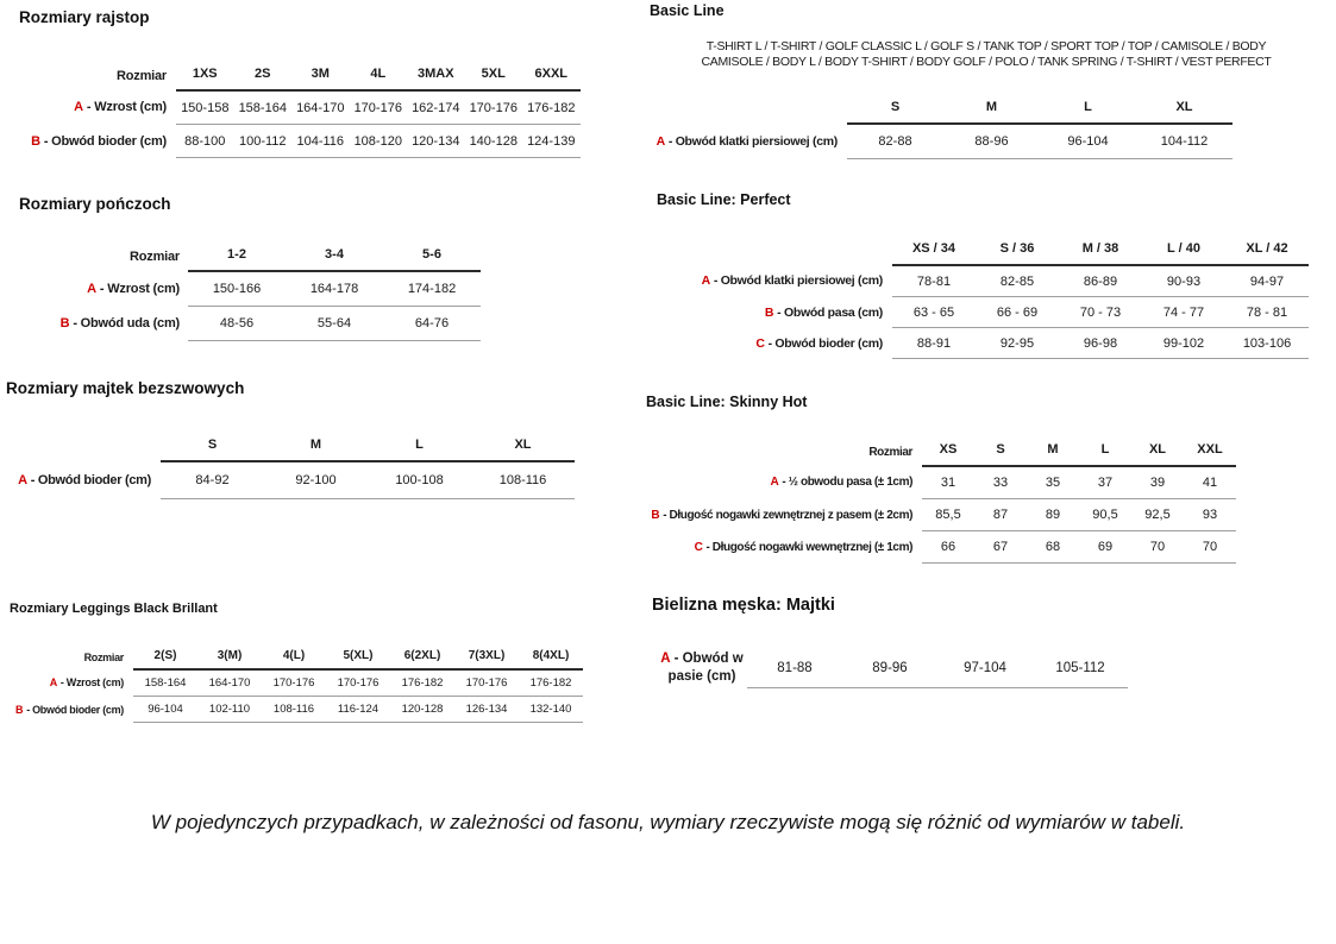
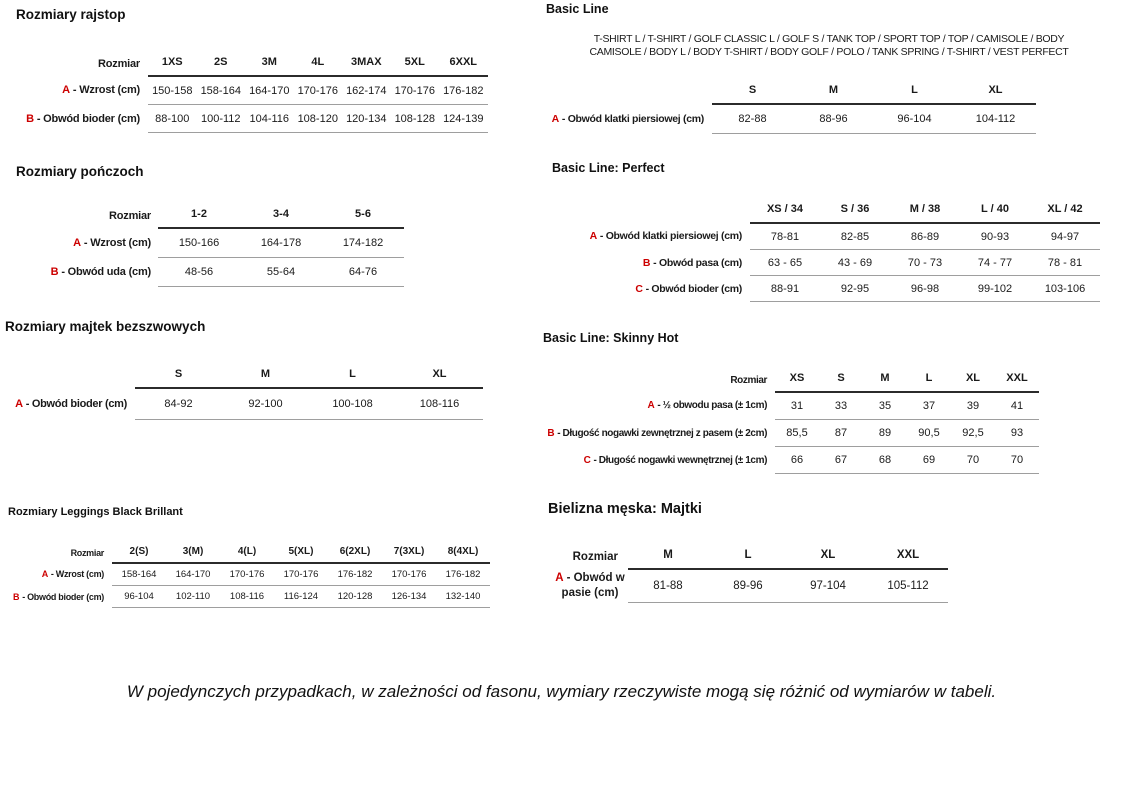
  Rozmiary rajstop
  Rozmiar	1XS	2S	3M	4L	3MAX	5XL	6XXL
  A - Wzrost (cm)	150-158	158-164	164-170	170-176	162-174	170-176	176-182
- B - Obwód bioder (cm)	88-100	100-112	104-116	108-120	120-134	140-128	124-139
+ B - Obwód bioder (cm)	88-100	100-112	104-116	108-120	120-134	108-128	124-139
  Rozmiary pończoch
  Rozmiar	1-2	3-4	5-6
  A - Wzrost (cm)	150-166	164-178	174-182
  B - Obwód uda (cm)	48-56	55-64	64-76
  Rozmiary majtek bezszwowych
  	S	M	L	XL
  A - Obwód bioder (cm)	84-92	92-100	100-108	108-116
  Rozmiary Leggings Black Brillant
  Rozmiar	2(S)	3(M)	4(L)	5(XL)	6(2XL)	7(3XL)	8(4XL)
  A - Wzrost (cm)	158-164	164-170	170-176	170-176	176-182	170-176	176-182
  B - Obwód bioder (cm)	96-104	102-110	108-116	116-124	120-128	126-134	132-140
  Basic Line
  T-SHIRT L / T-SHIRT / GOLF CLASSIC L / GOLF S / TANK TOP / SPORT TOP / TOP / CAMISOLE / BODY
  CAMISOLE / BODY L / BODY T-SHIRT / BODY GOLF / POLO / TANK SPRING / T-SHIRT / VEST PERFECT
  	S	M	L	XL
  A - Obwód klatki piersiowej (cm)	82-88	88-96	96-104	104-112
  Basic Line: Perfect
  	XS / 34	S / 36	M / 38	L / 40	XL / 42
  A - Obwód klatki piersiowej (cm)	78-81	82-85	86-89	90-93	94-97
- B - Obwód pasa (cm)	63 - 65	66 - 69	70 - 73	74 - 77	78 - 81
+ B - Obwód pasa (cm)	63 - 65	43 - 69	70 - 73	74 - 77	78 - 81
  C - Obwód bioder (cm)	88-91	92-95	96-98	99-102	103-106
  Basic Line: Skinny Hot
  Rozmiar	XS	S	M	L	XL	XXL
  A - ½ obwodu pasa (± 1cm)	31	33	35	37	39	41
  B - Długość nogawki zewnętrznej z pasem (± 2cm)	85,5	87	89	90,5	92,5	93
  C - Długość nogawki wewnętrznej (± 1cm)	66	67	68	69	70	70
  Bielizna męska: Majtki
+ Rozmiar	M	L	XL	XXL
  A - Obwód w pasie (cm)	81-88	89-96	97-104	105-112
  W pojedynczych przypadkach, w zależności od fasonu, wymiary rzeczywiste mogą się różnić od wymiarów w tabeli.
